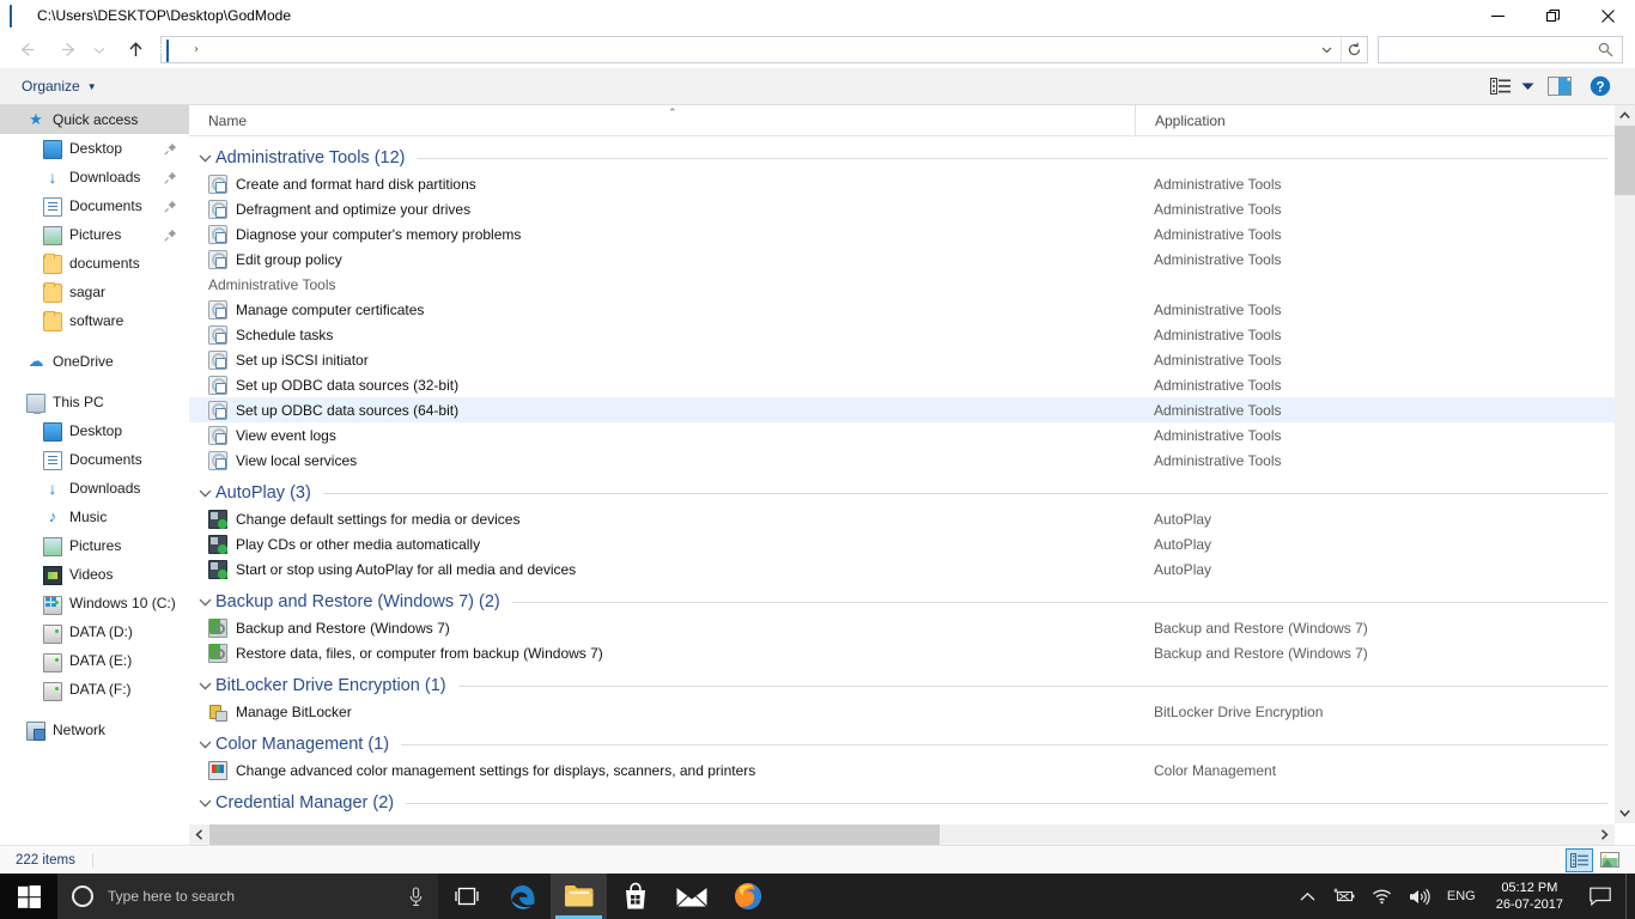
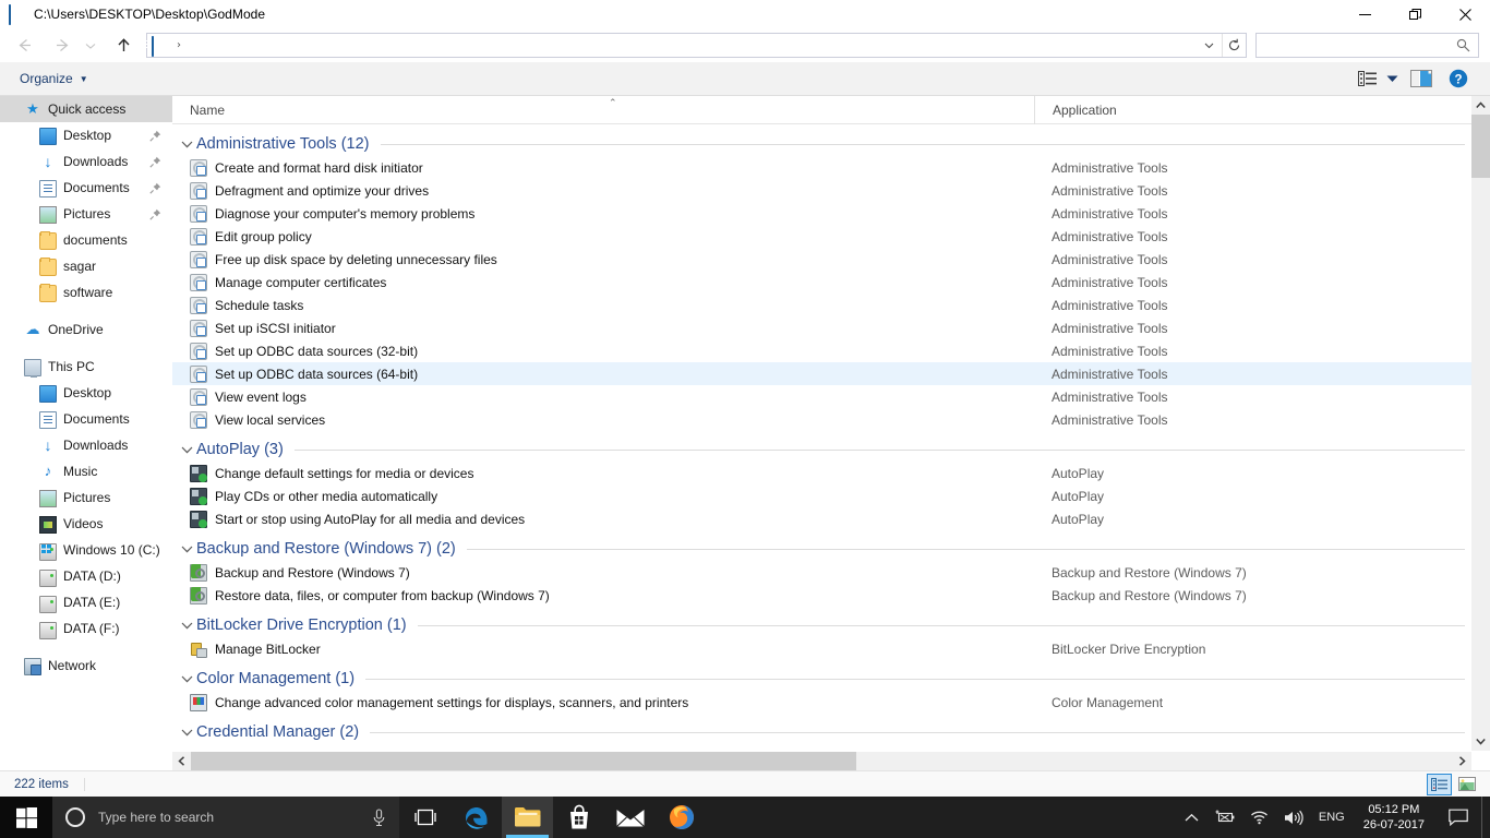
  C:\Users\DESKTOP\Desktop\GodMode
  ›
  Organize
  ▼
  ?
  ★
  Quick access
  Desktop
  ↓
  Downloads
  Documents
  Pictures
  documents
  sagar
  software
  ☁
  OneDrive
  This PC
  Desktop
  Documents
  ↓
  Downloads
  ♪
  Music
  Pictures
  Videos
  Windows 10 (C:)
  DATA (D:)
  DATA (E:)
  DATA (F:)
  Network
  Name
  ⌃
  Application
  Administrative Tools (12)
- Create and format hard disk partitions
+ Create and format hard disk initiator
  Administrative Tools
  Defragment and optimize your drives
  Administrative Tools
  Diagnose your computer's memory problems
  Administrative Tools
  Edit group policy
  Administrative Tools
+ Free up disk space by deleting unnecessary files
  Administrative Tools
  Manage computer certificates
  Administrative Tools
  Schedule tasks
  Administrative Tools
  Set up iSCSI initiator
  Administrative Tools
  Set up ODBC data sources (32-bit)
  Administrative Tools
  Set up ODBC data sources (64-bit)
  Administrative Tools
  View event logs
  Administrative Tools
  View local services
  Administrative Tools
  AutoPlay (3)
  Change default settings for media or devices
  AutoPlay
  Play CDs or other media automatically
  AutoPlay
  Start or stop using AutoPlay for all media and devices
  AutoPlay
  Backup and Restore (Windows 7) (2)
  Backup and Restore (Windows 7)
  Backup and Restore (Windows 7)
  Restore data, files, or computer from backup (Windows 7)
  Backup and Restore (Windows 7)
  BitLocker Drive Encryption (1)
  Manage BitLocker
  BitLocker Drive Encryption
  Color Management (1)
  Change advanced color management settings for displays, scanners, and printers
  Color Management
  Credential Manager (2)
  222 items
  Type here to search
  ENG
  05:12 PM
  26-07-2017
